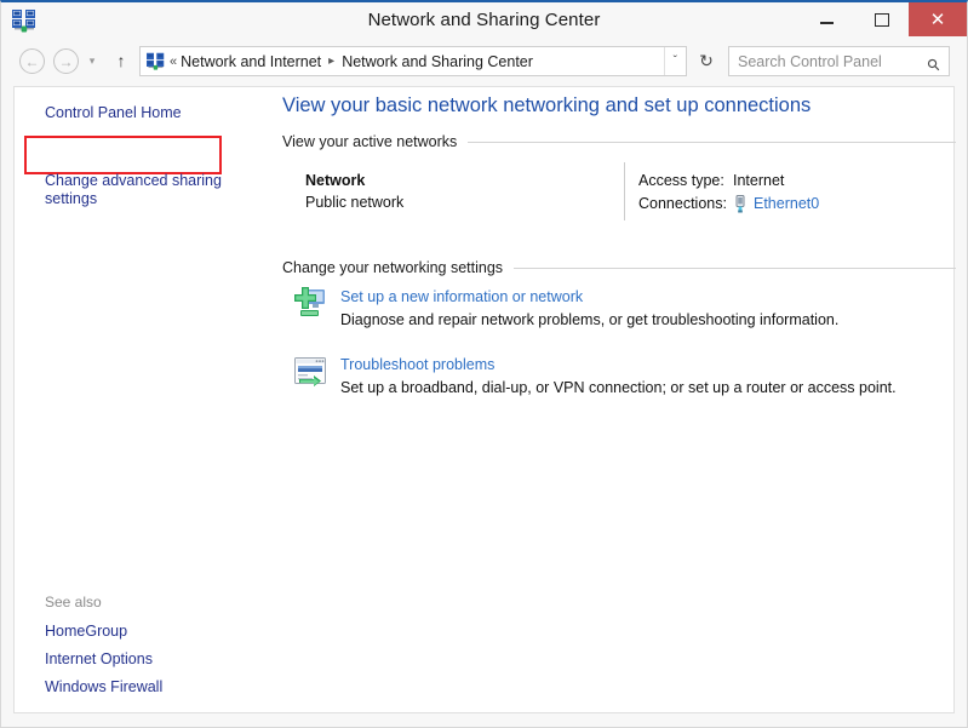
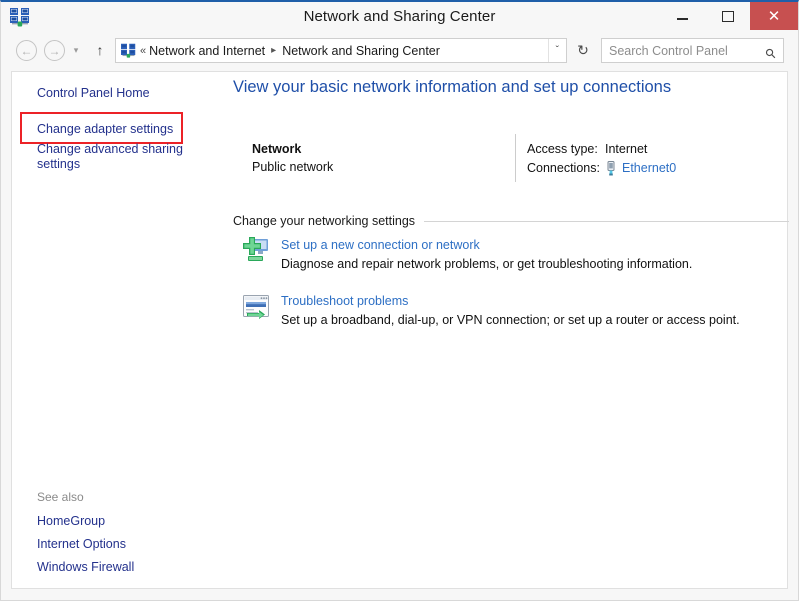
  Network and Sharing Center
  ✕
  ←
  →
  ▾
  ↑
  «
  Network and Internet
  ▸
  Network and Sharing Center
  ˇ
  ↻
  Search Control Panel
  Control Panel Home
+ Change adapter settings
  Change advanced sharing settings
  See also
  HomeGroup
  Internet Options
  Windows Firewall
- View your basic network networking and set up connections
+ View your basic network information and set up connections
- View your active networks
  Network
  Public network
  Access type:
  Internet
  Connections:
  Ethernet0
  Change your networking settings
- Set up a new information or network
+ Set up a new connection or network
  Diagnose and repair network problems, or get troubleshooting information.
  Troubleshoot problems
  Set up a broadband, dial-up, or VPN connection; or set up a router or access point.
